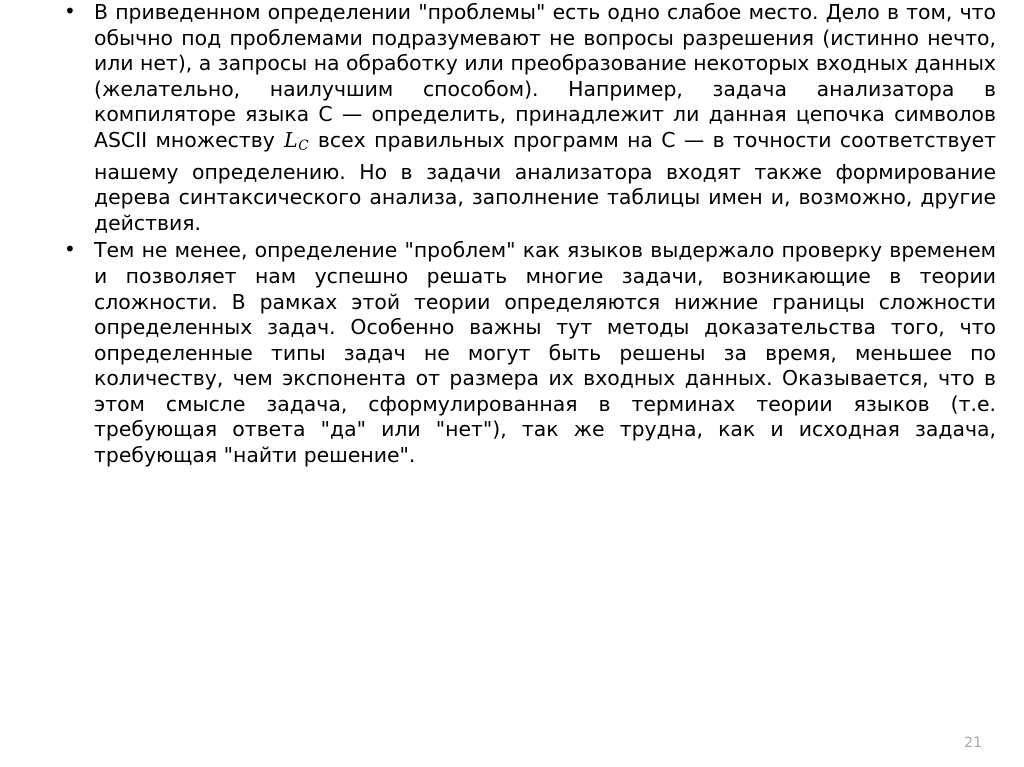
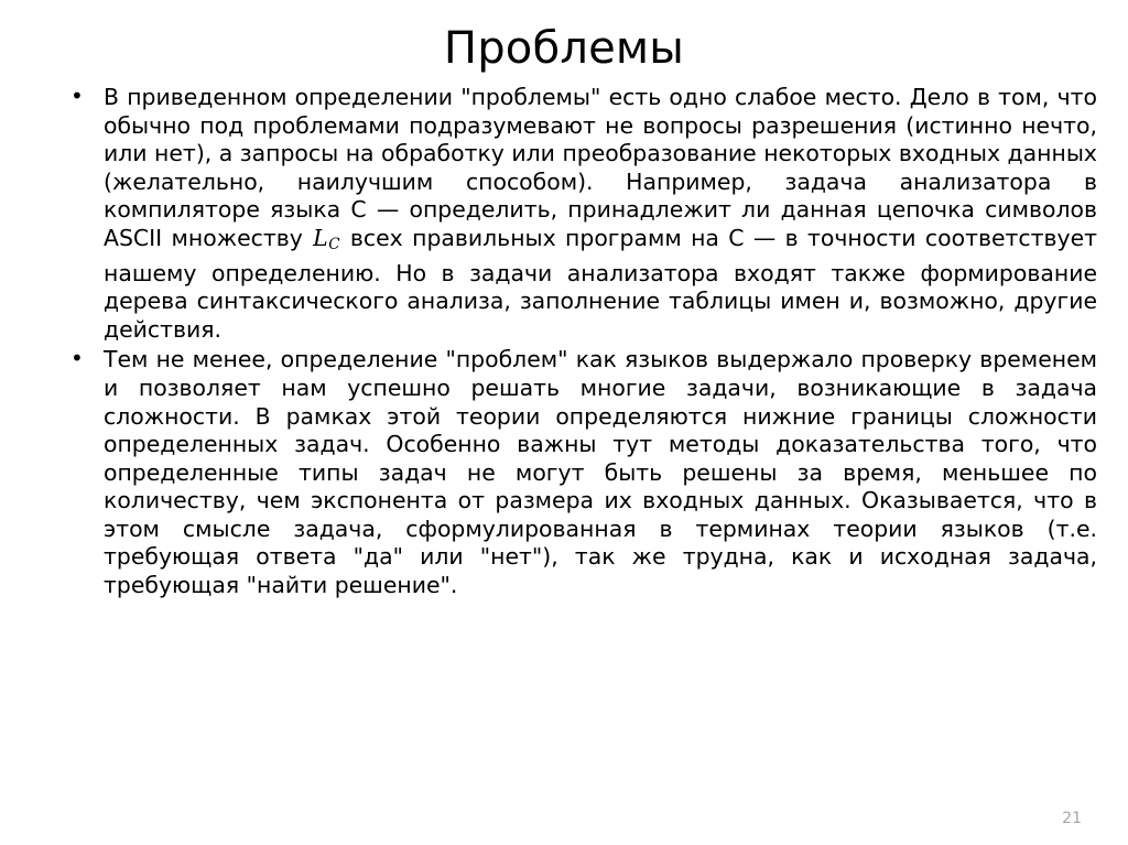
+ Проблемы
  В приведенном определении "проблемы" есть одно слабое место. Дело в том, что обычно под проблемами подразумевают не вопросы разрешения (истинно нечто, или нет), а запросы на обработку или преобразование некоторых входных данных (желательно, наилучшим способом). Например, задача анализатора в компиляторе языка C — определить, принадлежит ли данная цепочка символов ASCII множеству LC всех правильных программ на C — в точности соответствует нашему определению. Но в задачи анализатора входят также формирование дерева синтаксического анализа, заполнение таблицы имен и, возможно, другие действия.
- Тем не менее, определение "проблем" как языков выдержало проверку временем и позволяет нам успешно решать многие задачи, возникающие в теории сложности. В рамках этой теории определяются нижние границы сложности определенных задач. Особенно важны тут методы доказательства того, что определенные типы задач не могут быть решены за время, меньшее по количеству, чем экспонента от размера их входных данных. Оказывается, что в этом смысле задача, сформулированная в терминах теории языков (т.е. требующая ответа "да" или "нет"), так же трудна, как и исходная задача, требующая "найти решение".
+ Тем не менее, определение "проблем" как языков выдержало проверку временем и позволяет нам успешно решать многие задачи, возникающие в задача сложности. В рамках этой теории определяются нижние границы сложности определенных задач. Особенно важны тут методы доказательства того, что определенные типы задач не могут быть решены за время, меньшее по количеству, чем экспонента от размера их входных данных. Оказывается, что в этом смысле задача, сформулированная в терминах теории языков (т.е. требующая ответа "да" или "нет"), так же трудна, как и исходная задача, требующая "найти решение".
  21
